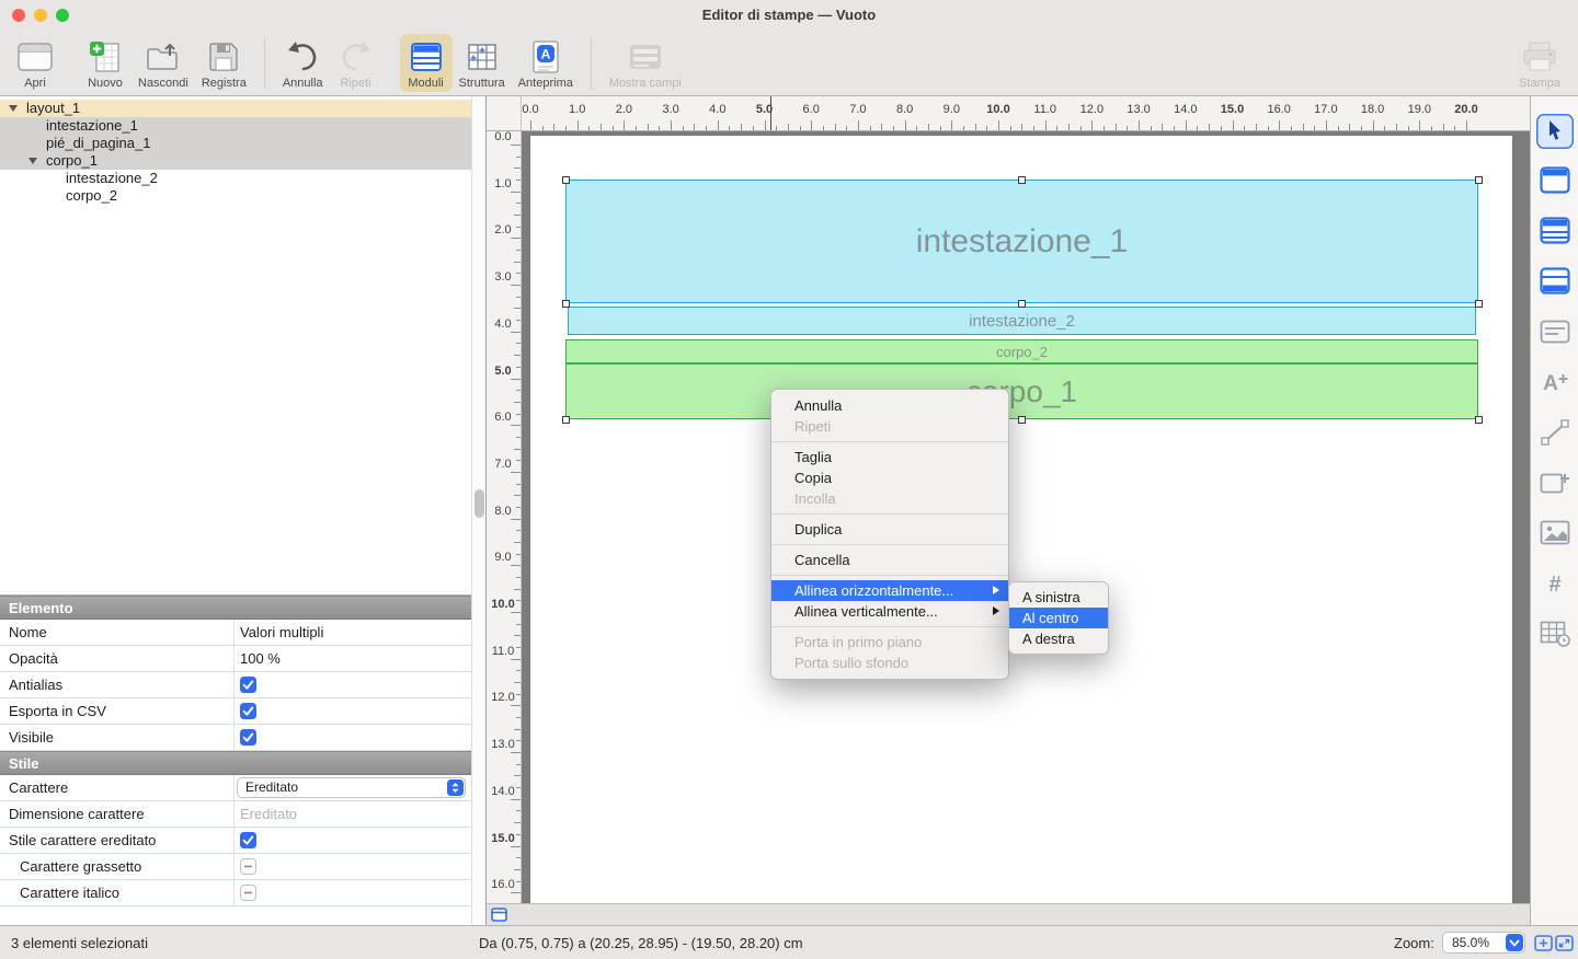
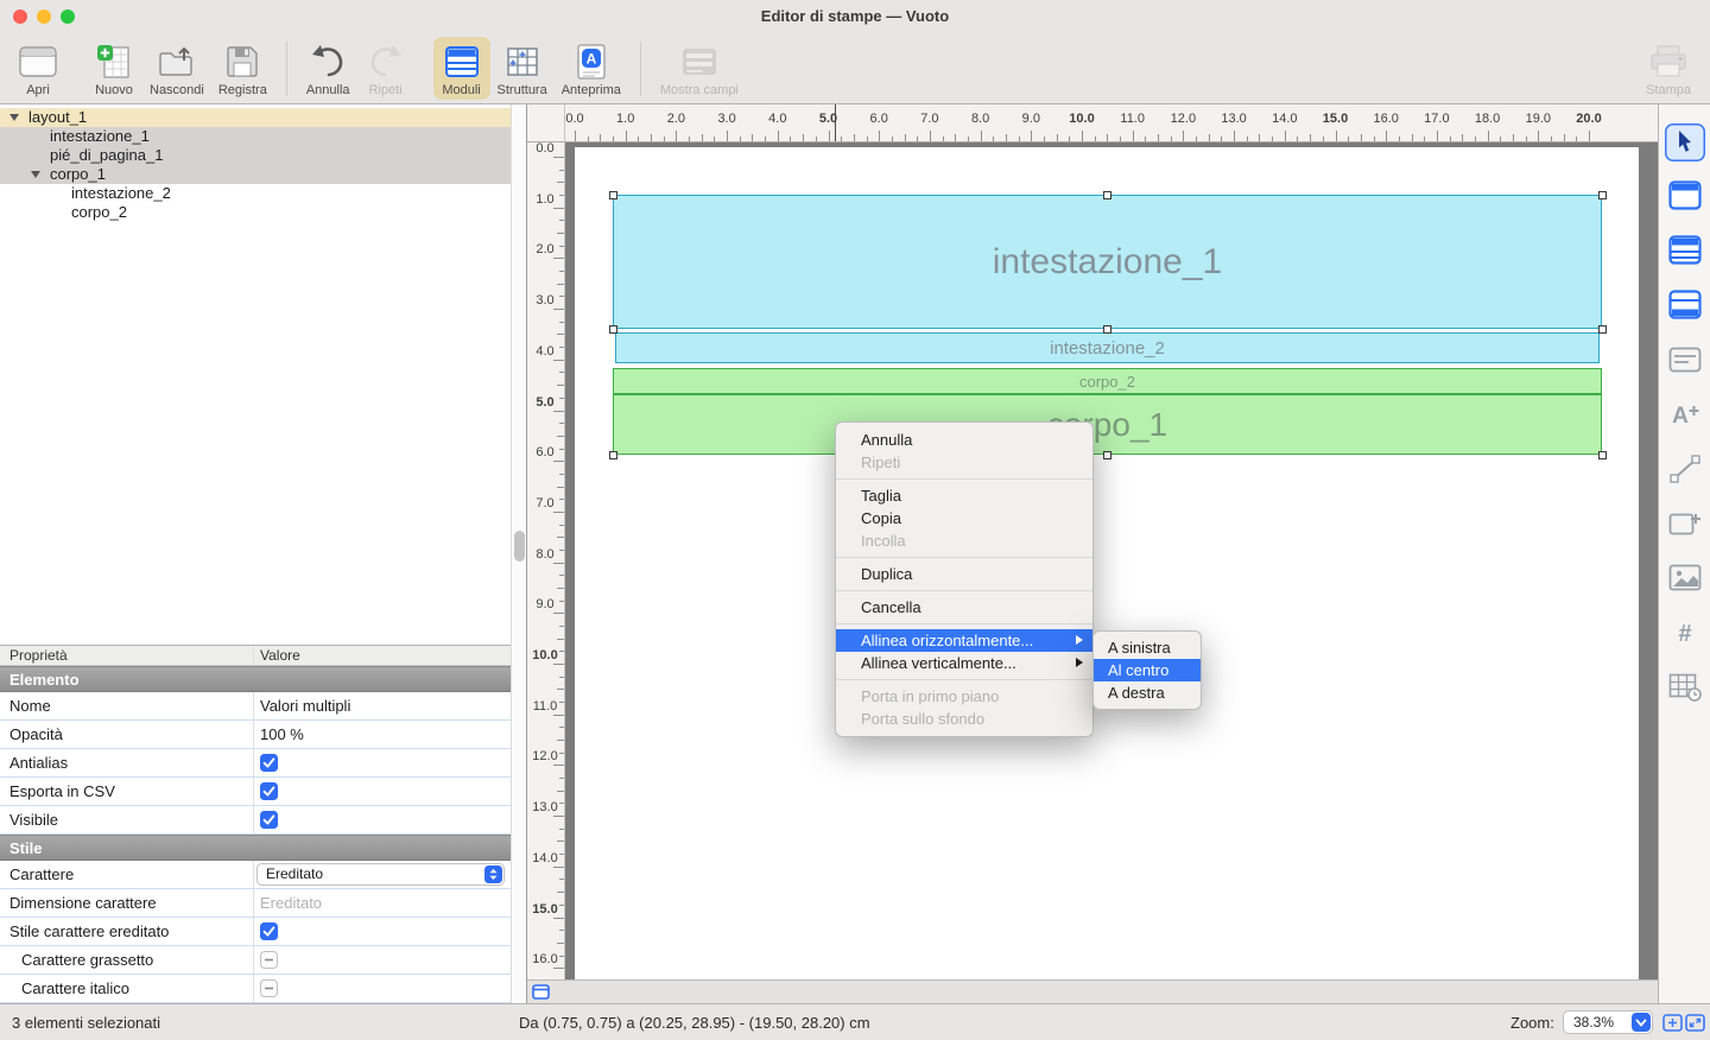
  Editor di stampe — Vuoto
  Apri
  Nuovo
  Nascondi
  Registra
  Annulla
  Ripeti
  Moduli
  Struttura
  A
  Anteprima
  Mostra campi
  Stampa
  layout_1
  intestazione_1
  pié_di_pagina_1
  corpo_1
  intestazione_2
  corpo_2
+ Proprietà
+ Valore
  Elemento
  Nome
  Valori multipli
  Opacità
  100 %
  Antialias
  Esporta in CSV
  Visibile
  Stile
  Carattere
  Ereditato
  Dimensione carattere
  Ereditato
  Stile carattere ereditato
  Carattere grassetto
  Carattere italico
  0.0
  1.0
  2.0
  3.0
  4.0
  5.0
  6.0
  7.0
  8.0
  9.0
  10.0
  11.0
  12.0
  13.0
  14.0
  15.0
  16.0
  17.0
  18.0
  19.0
  20.0
  0.0
  1.0
  2.0
  3.0
  4.0
  5.0
  6.0
  7.0
  8.0
  9.0
  10.0
  11.0
  12.0
  13.0
  14.0
  15.0
  16.0
  intestazione_1
  intestazione_2
  corpo_2
  Annulla
  Ripeti
  Taglia
  Copia
  Incolla
  Duplica
  Cancella
  Allinea orizzontalmente...
  Allinea verticalmente...
  Porta in primo piano
  Porta sullo sfondo
  A sinistra
  Al centro
  A destra
  A
  #
  3 elementi selezionati
  Da (0.75, 0.75) a (20.25, 28.95) - (19.50, 28.20) cm
  Zoom:
- 85.0%
+ 38.3%
